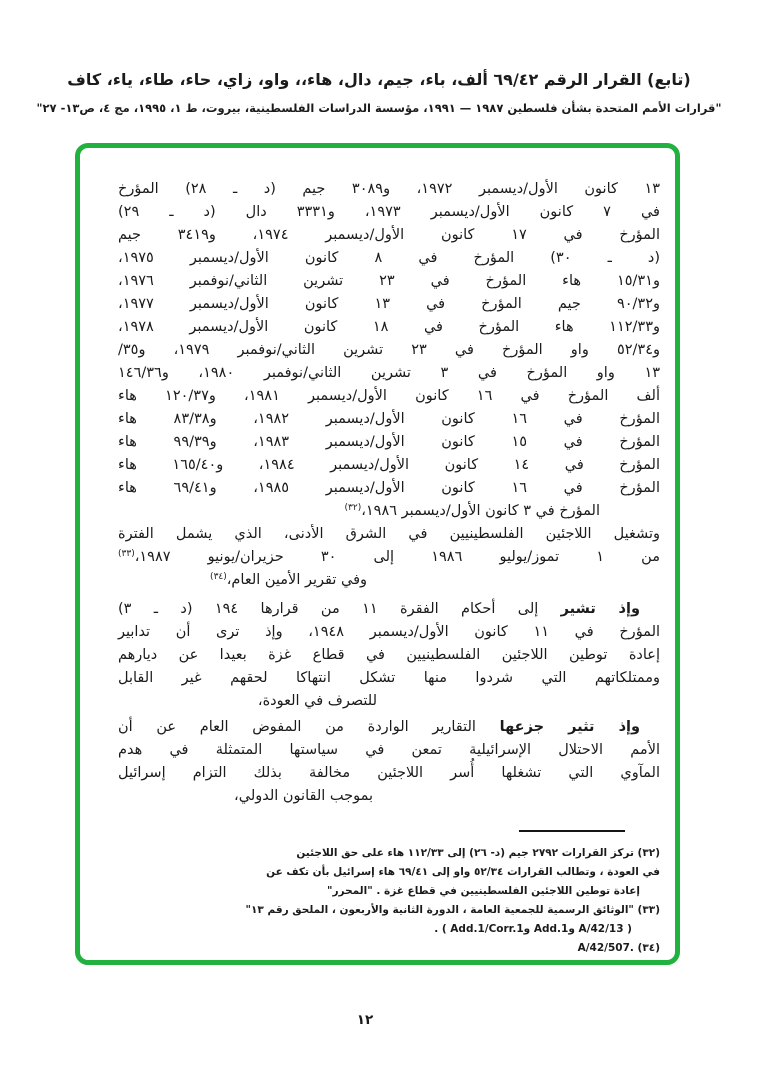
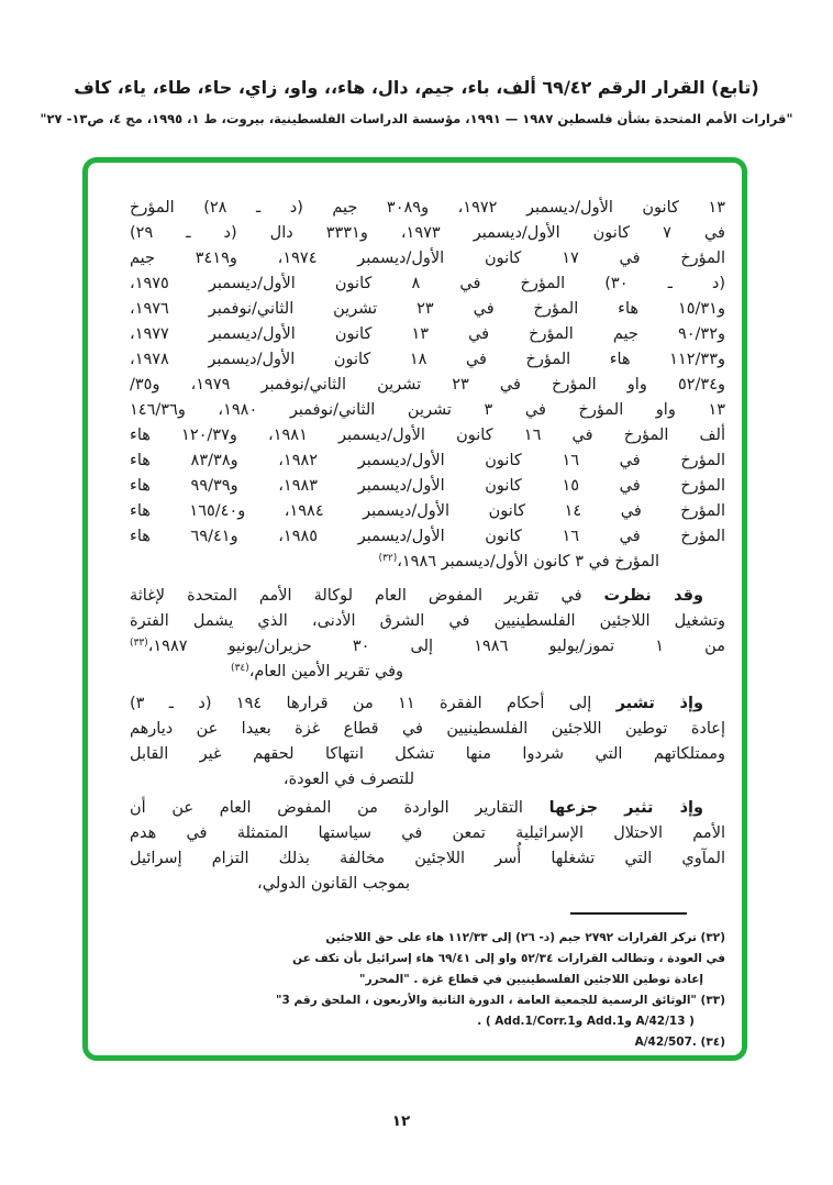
  (تابع) القرار الرقم ٦٩/٤٢ ألف، باء، جيم، دال، هاء،، واو، زاي، حاء، طاء، ياء، كاف
  "قرارات الأمم المتحدة بشأن فلسطين ١٩٨٧ — ١٩٩١، مؤسسة الدراسات الفلسطينية، بيروت، ط ١، ١٩٩٥، مج ٤، ص١٣- ٢٧"
  ١٣ كانون الأول/ديسمبر ١٩٧٢، و٣٠٨٩ جيم (د ـ ٢٨) المؤرخ
  في ٧ كانون الأول/ديسمبر ١٩٧٣، و٣٣٣١ دال (د ـ ٢٩)
  المؤرخ في ١٧ كانون الأول/ديسمبر ١٩٧٤، و٣٤١٩ جيم
  (د ـ ٣٠) المؤرخ في ٨ كانون الأول/ديسمبر ١٩٧٥،
  و١٥/٣١ هاء المؤرخ في ٢٣ تشرين الثاني/نوفمبر ١٩٧٦،
  و٩٠/٣٢ جيم المؤرخ في ١٣ كانون الأول/ديسمبر ١٩٧٧،
  و١١٢/٣٣ هاء المؤرخ في ١٨ كانون الأول/ديسمبر ١٩٧٨،
  و٥٢/٣٤ واو المؤرخ في ٢٣ تشرين الثاني/نوفمبر ١٩٧٩، و٣٥/
  ١٣ واو المؤرخ في ٣ تشرين الثاني/نوفمبر ١٩٨٠، و١٤٦/٣٦
  ألف المؤرخ في ١٦ كانون الأول/ديسمبر ١٩٨١، و١٢٠/٣٧ هاء
  المؤرخ في ١٦ كانون الأول/ديسمبر ١٩٨٢، و٨٣/٣٨ هاء
  المؤرخ في ١٥ كانون الأول/ديسمبر ١٩٨٣، و٩٩/٣٩ هاء
  المؤرخ في ١٤ كانون الأول/ديسمبر ١٩٨٤، و١٦٥/٤٠ هاء
  المؤرخ في ١٦ كانون الأول/ديسمبر ١٩٨٥، و٦٩/٤١ هاء
  المؤرخ في ٣ كانون الأول/ديسمبر ١٩٨٦،(٣٢)
+ وقد نظرت في تقرير المفوض العام لوكالة الأمم المتحدة لإغاثة
  وتشغيل اللاجئين الفلسطينيين في الشرق الأدنى، الذي يشمل الفترة
  من ١ تموز/يوليو ١٩٨٦ إلى ٣٠ حزيران/يونيو ١٩٨٧،(٣٣)
  وفي تقرير الأمين العام،(٣٤)
  وإذ تشير إلى أحكام الفقرة ١١ من قرارها ١٩٤ (د ـ ٣)
- المؤرخ في ١١ كانون الأول/ديسمبر ١٩٤٨، وإذ ترى أن تدابير
  إعادة توطين اللاجئين الفلسطينيين في قطاع غزة بعيدا عن ديارهم
  وممتلكاتهم التي شردوا منها تشكل انتهاكا لحقهم غير القابل
  للتصرف في العودة،
  وإذ تثير جزعها التقارير الواردة من المفوض العام عن أن
  الأمم الاحتلال الإسرائيلية تمعن في سياستها المتمثلة في هدم
  المآوي التي تشغلها أُسر اللاجئين مخالفة بذلك التزام إسرائيل
  بموجب القانون الدولي،
  (٣٢) تركز القرارات ٢٧٩٢ جيم (د- ٢٦) إلى ١١٢/٣٣ هاء على حق اللاجئين
  في العودة ، وتطالب القرارات ٥٢/٣٤ واو إلى ٦٩/٤١ هاء إسرائيل بأن تكف عن
  إعادة توطين اللاجئين الفلسطينيين في قطاع غزة . "المحرر"
- (٣٣) "الوثائق الرسمية للجمعية العامة ، الدورة الثانية والأربعون ، الملحق رقم ١٣"
+ (٣٣) "الوثائق الرسمية للجمعية العامة ، الدورة الثانية والأربعون ، الملحق رقم 3"
  ( A/42/13‎ وAdd.1 وAdd.1/Corr.1‎ ) .
  (٣٤) A/42/507.‎
  ١٢
